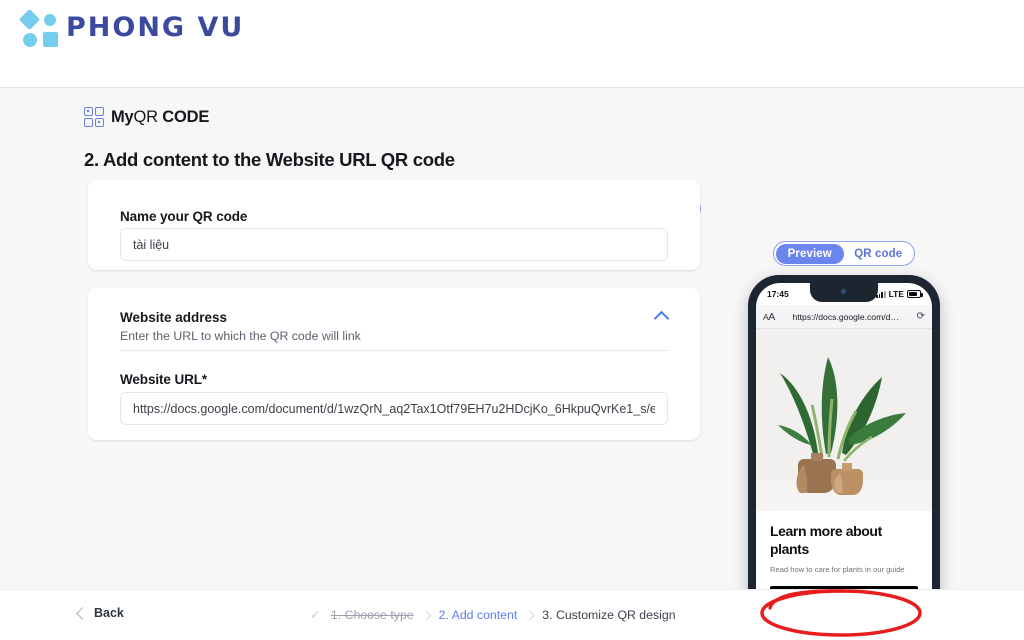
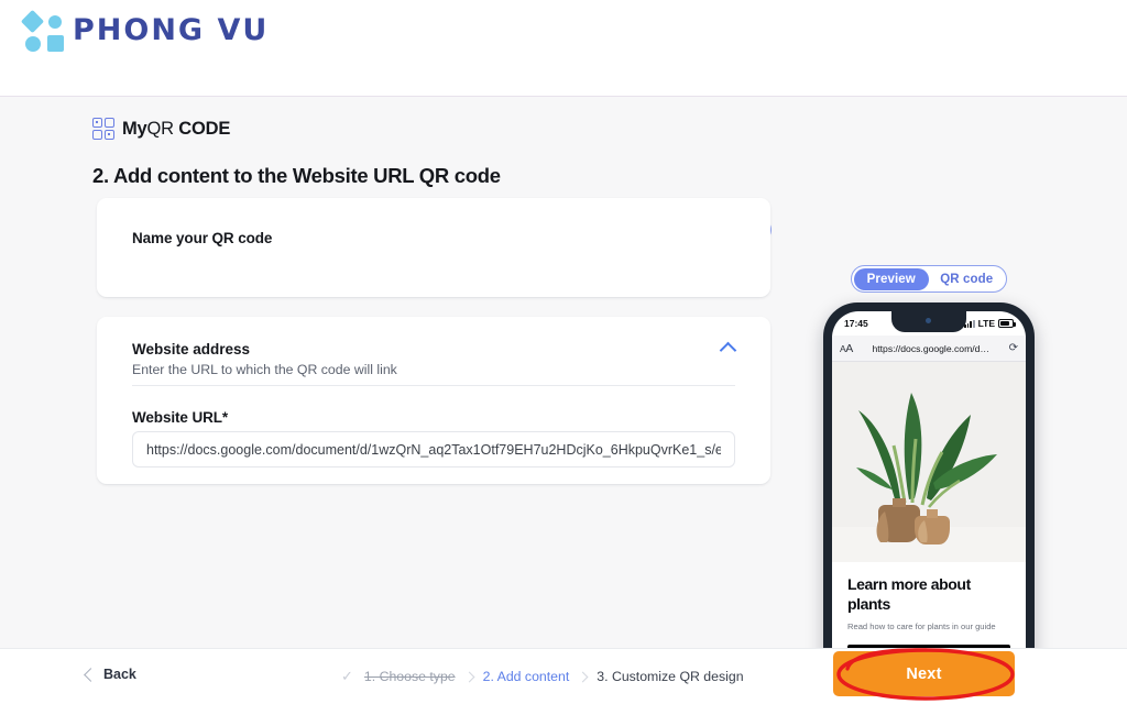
  PHONG VU
  MyQR CODE
  2. Add content to the Website URL QR code
  Name your QR code
- tài liệu
  Website address
  Enter the URL to which the QR code will link
  Website URL*
  https://docs.google.com/document/d/1wzQrN_aq2Tax1Otf79EH7u2HDcjKo_6HkpuQvrKe1_s/e
  Preview
  QR code
  17:45
  LTE
  AA
  https://docs.google.com/d…
  ⟳
  Learn more about plants
  Read how to care for plants in our guide
  Back
  ✓
  1. Choose type
  2. Add content
  3. Customize QR design
+ Next
